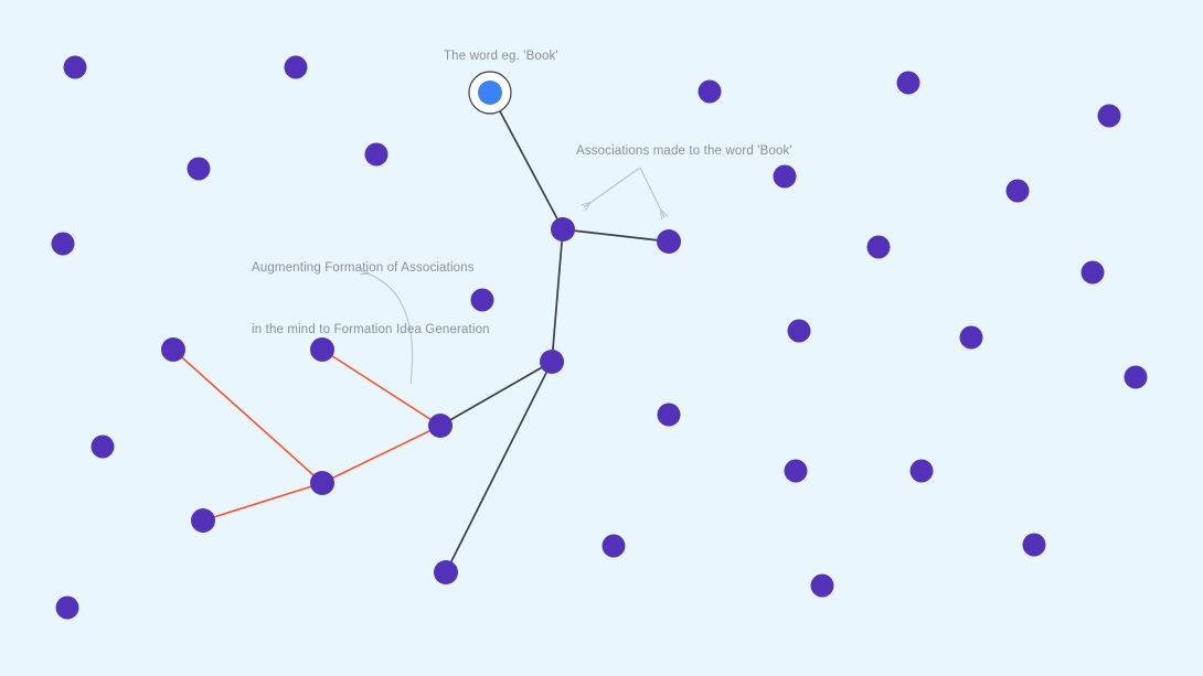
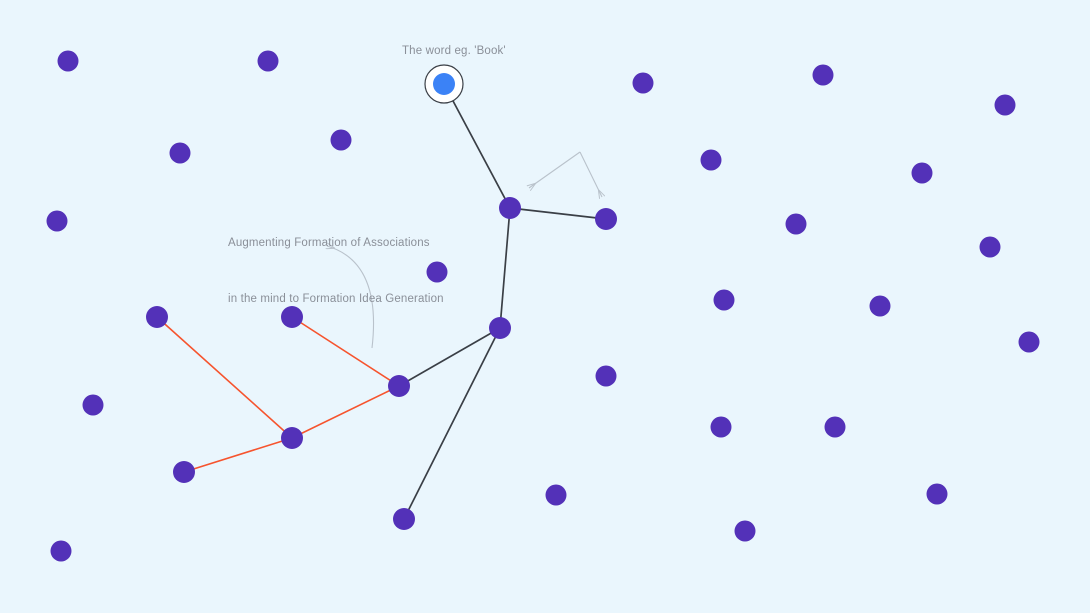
  The word eg. 'Book'
- Associations made to the word 'Book'
  Augmenting Formation of Associations
  in the mind to Formation Idea Generation
